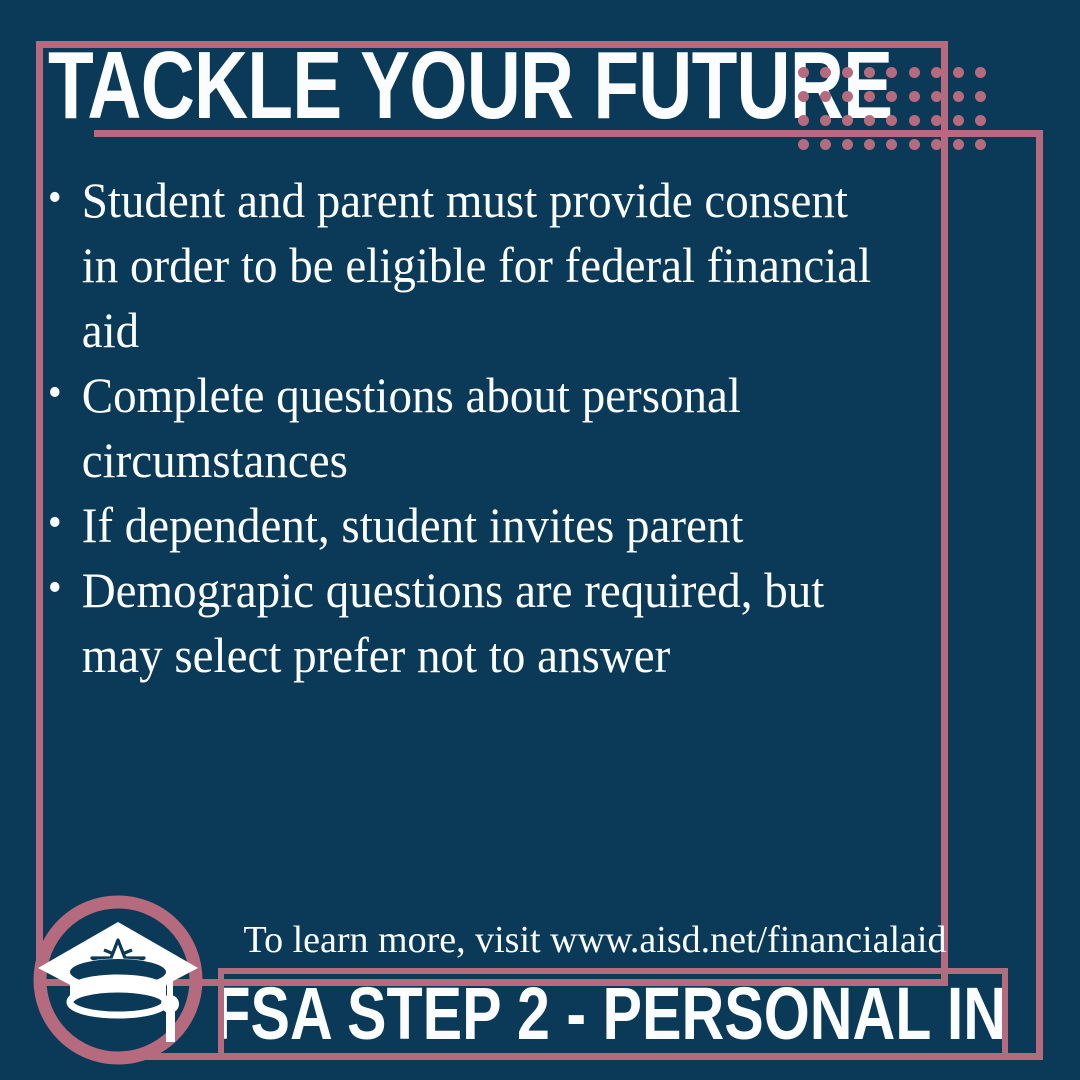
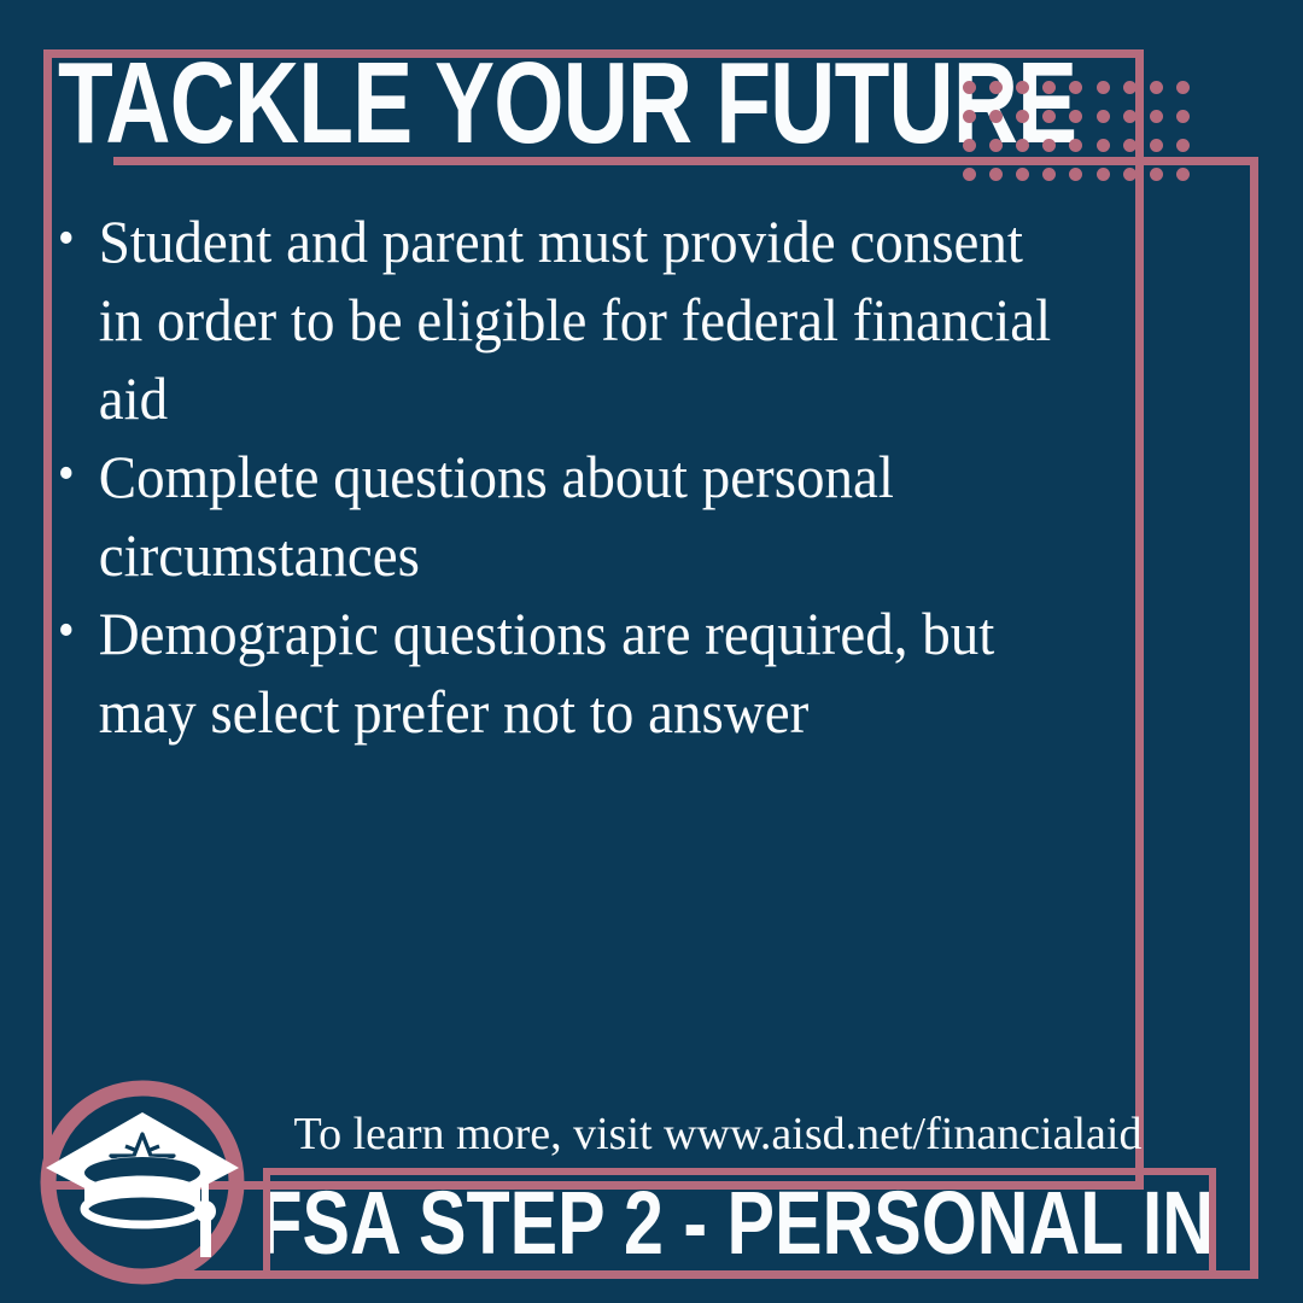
  TACKLE YOUR FUTU
  Student and parent must provide consent in order to be eligible for federal financial aid
  Complete questions about personal circumstances
- If dependent, student invites parent
  Demograpic questions are required, but may select prefer not to answer
  To learn more, visit www.aisd.net/financialaid
  FSA STEP 2 - PERSONAL IN
